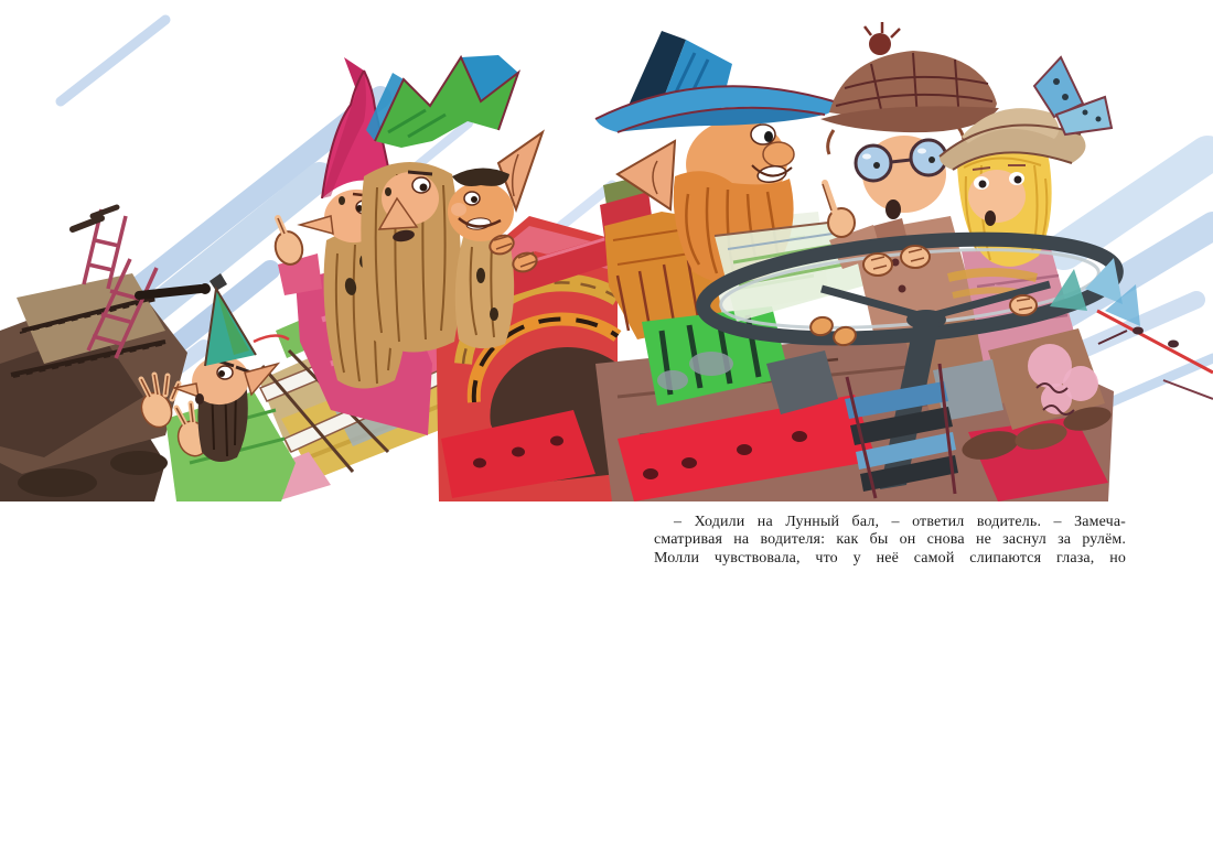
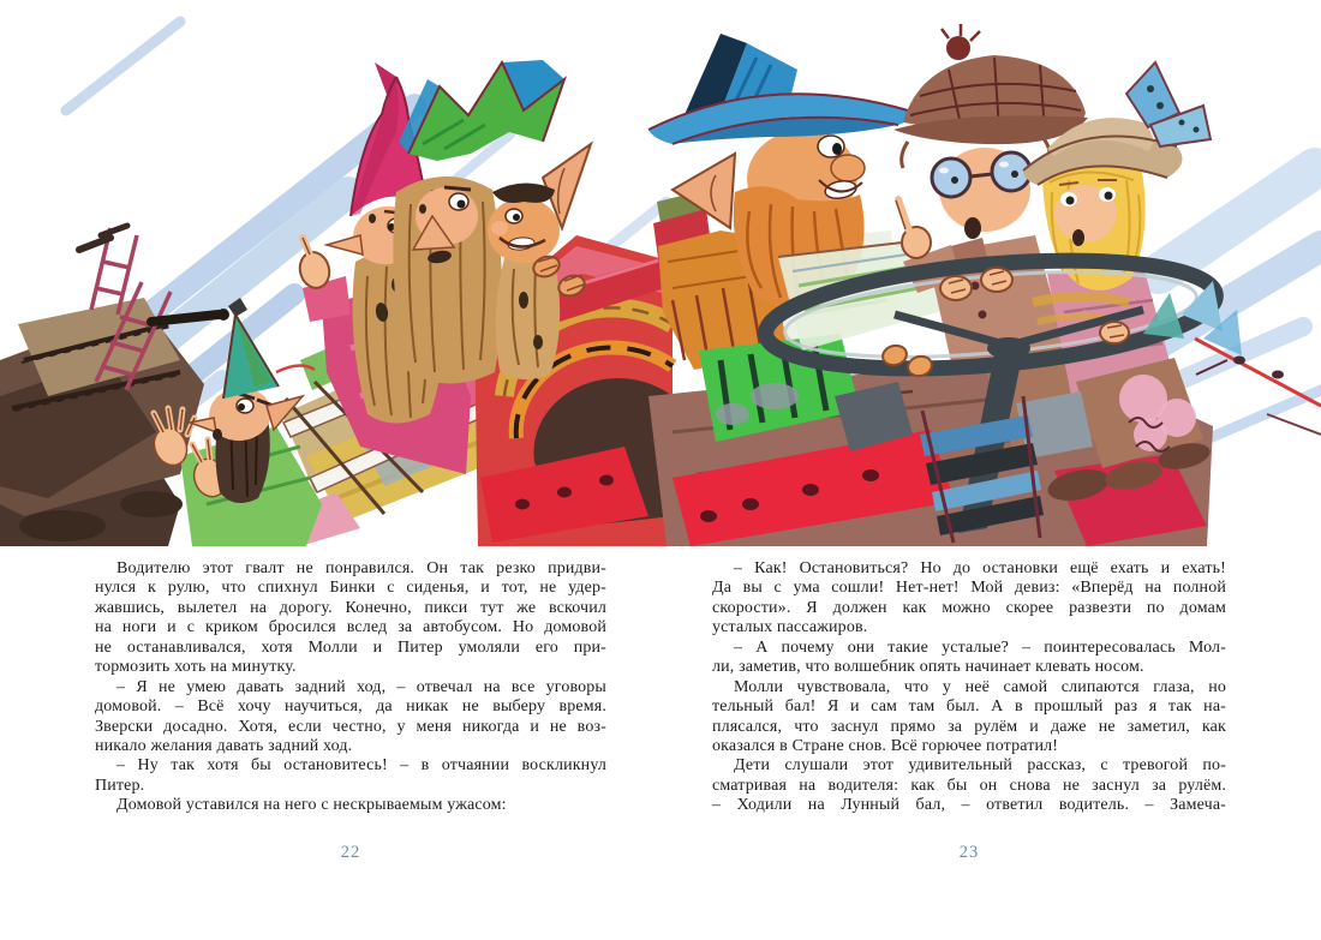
+ Водителю этот гвалт не понравился. Он так резко придви-
+ нулся к рулю, что спихнул Бинки с сиденья, и тот, не удер-
+ жавшись, вылетел на дорогу. Конечно, пикси тут же вскочил
+ на ноги и с криком бросился вслед за автобусом. Но домовой
+ не останавливался, хотя Молли и Питер умоляли его при-
+ тормозить хоть на минутку.
+ – Я не умею давать задний ход, – отвечал на все уговоры
+ домовой. – Всё хочу научиться, да никак не выберу время.
+ Зверски досадно. Хотя, если честно, у меня никогда и не воз-
+ никало желания давать задний ход.
+ – Ну так хотя бы остановитесь! – в отчаянии воскликнул
+ Питер.
+ Домовой уставился на него с нескрываемым ужасом:
+ – Как! Остановиться? Но до остановки ещё ехать и ехать!
+ Да вы с ума сошли! Нет-нет! Мой девиз: «Вперёд на полной
+ скорости». Я должен как можно скорее развезти по домам
+ усталых пассажиров.
+ – А почему они такие усталые? – поинтересовалась Мол-
+ ли, заметив, что волшебник опять начинает клевать носом.
- – Ходили на Лунный бал, – ответил водитель. – Замеча-
+ Молли чувствовала, что у неё самой слипаются глаза, но
+ тельный бал! Я и сам там был. А в прошлый раз я так на-
+ плясался, что заснул прямо за рулём и даже не заметил, как
+ оказался в Стране снов. Всё горючее потратил!
+ Дети слушали этот удивительный рассказ, с тревогой по-
  сматривая на водителя: как бы он снова не заснул за рулём.
- Молли чувствовала, что у неё самой слипаются глаза, но
+ – Ходили на Лунный бал, – ответил водитель. – Замеча-
+ 22
+ 23
